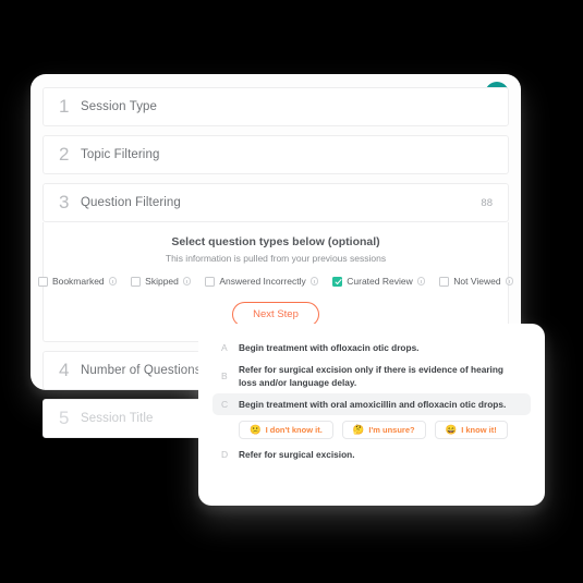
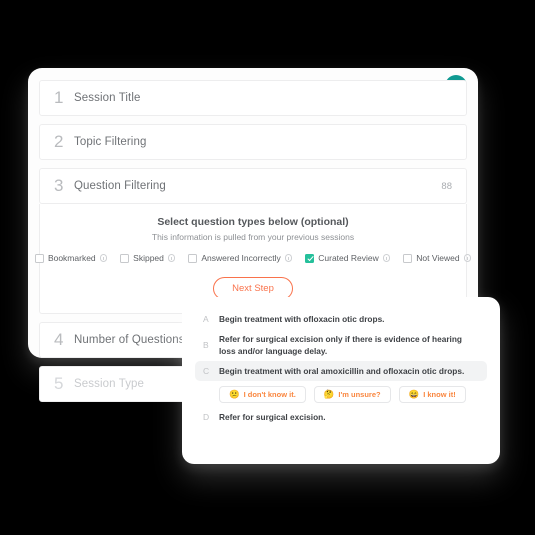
  1
- Session Type
+ Session Title
  2
  Topic Filtering
  3
  Question Filtering
  88
  Select question types below (optional)
  This information is pulled from your previous sessions
  Bookmarked
  Skipped
  Answered Incorrectly
  Curated Review
  Not Viewed
  Next Step
  4
  Number of Question
  5
- Session Title
+ Session Type
  A
  Begin treatment with ofloxacin otic drops.
  B
  Refer for surgical excision only if there is evidence of hearing loss and/or language delay.
  C
  Begin treatment with oral amoxicillin and ofloxacin otic drops.
  😕
  I don't know it.
  🤔
  I'm unsure?
  😄
  I know it!
  D
  Refer for surgical excision.
